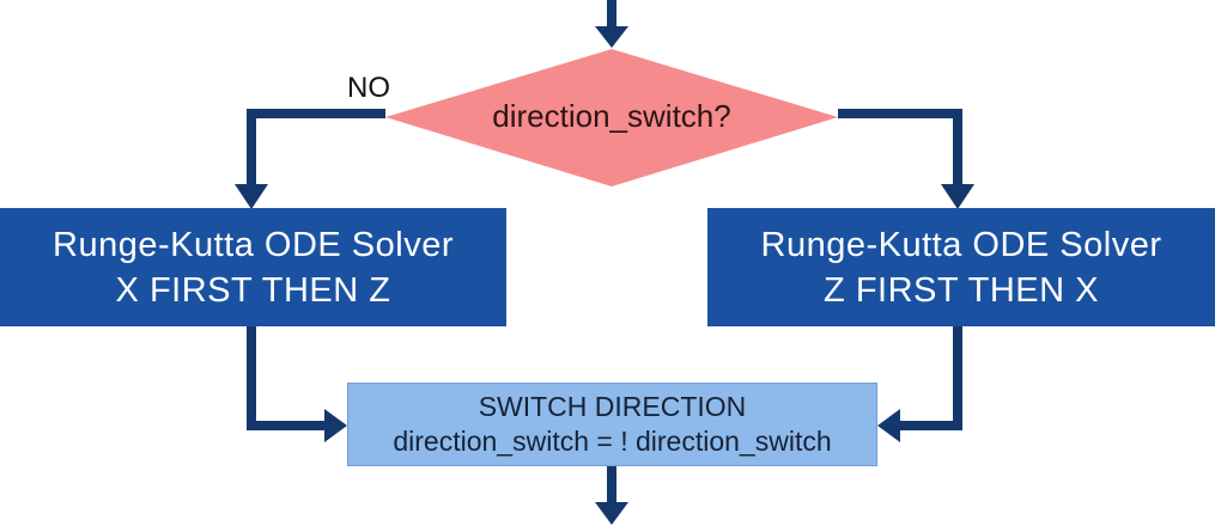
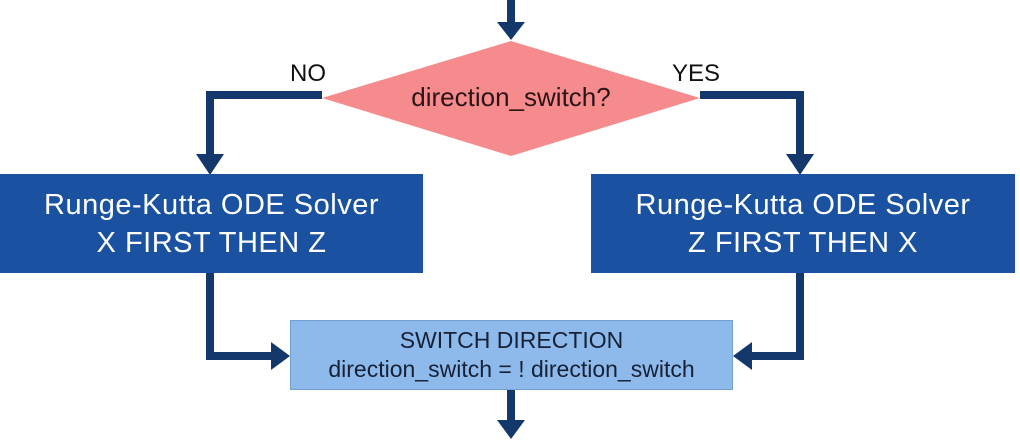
  NO
+ YES
  direction_switch?
  Runge-Kutta ODE Solver
  X FIRST THEN Z
  Runge-Kutta ODE Solver
  Z FIRST THEN X
  SWITCH DIRECTION
  direction_switch = ! direction_switch
